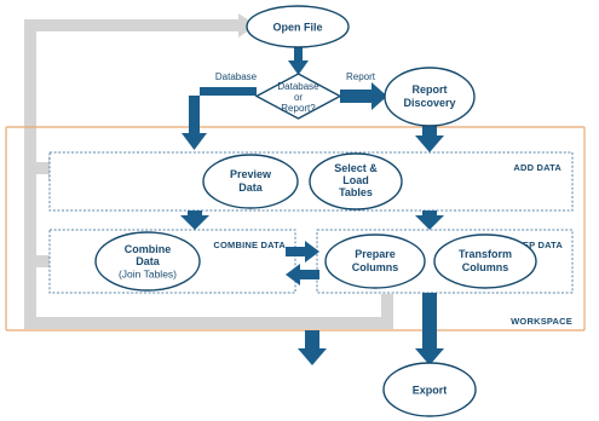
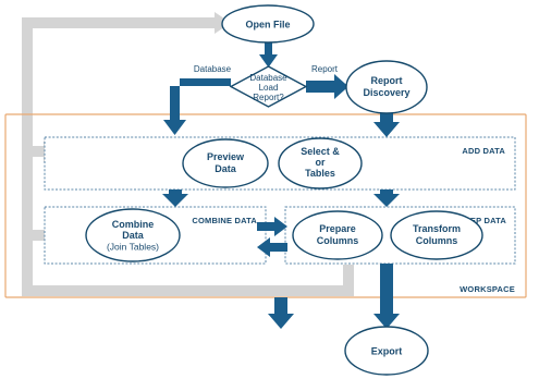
  WORKSPACE
  ADD DATA
  COMBINE DATA
  Database
  Report
  Open File
  Database
- or
+ Load
  Report?
  Report
  Discovery
  Preview
  Data
  Select &
- Load
+ or
  Tables
  Combine
  Data
  (Join Tables)
  Prepare
  Columns
  Transform
  Columns
  Export
